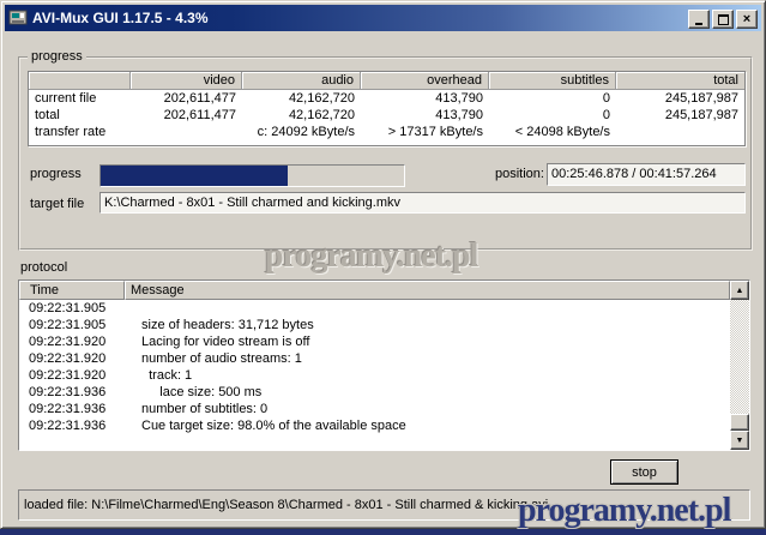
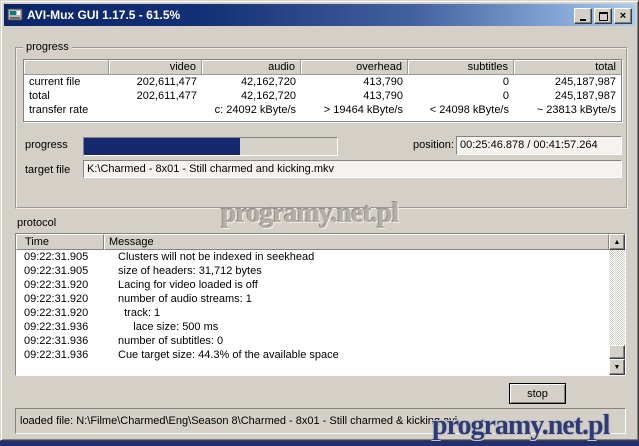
- AVI-Mux GUI 1.17.5 - 4.3%
+ AVI-Mux GUI 1.17.5 - 61.5%
  ×
  progress
  video
  audio
  overhead
  subtitles
  total
  current file
  202,611,477
  42,162,720
  413,790
  0
  245,187,987
  total
  202,611,477
  42,162,720
  413,790
  0
  245,187,987
  transfer rate
  c: 24092 kByte/s
- > 17317 kByte/s
+ > 19464 kByte/s
  < 24098 kByte/s
+ ~ 23813 kByte/s
  progress
  position:
  00:25:46.878 / 00:41:57.264
  target file
  K:\Charmed - 8x01 - Still charmed and kicking.mkv
  protocol
  Time
  Message
  09:22:31.905
+ Clusters will not be indexed in seekhead
  09:22:31.905
  size of headers: 31,712 bytes
  09:22:31.920
- Lacing for video stream is off
+ Lacing for video loaded is off
  09:22:31.920
  number of audio streams: 1
  09:22:31.920
  track: 1
  09:22:31.936
  lace size: 500 ms
  09:22:31.936
  number of subtitles: 0
  09:22:31.936
- Cue target size: 98.0% of the available space
+ Cue target size: 44.3% of the available space
  stop
  loaded file: N:\Filme\Charmed\Eng\Season 8\Charmed - 8x01 - Still charmed & kicking.avi
  programy.net.pl
  programy.net.pl
